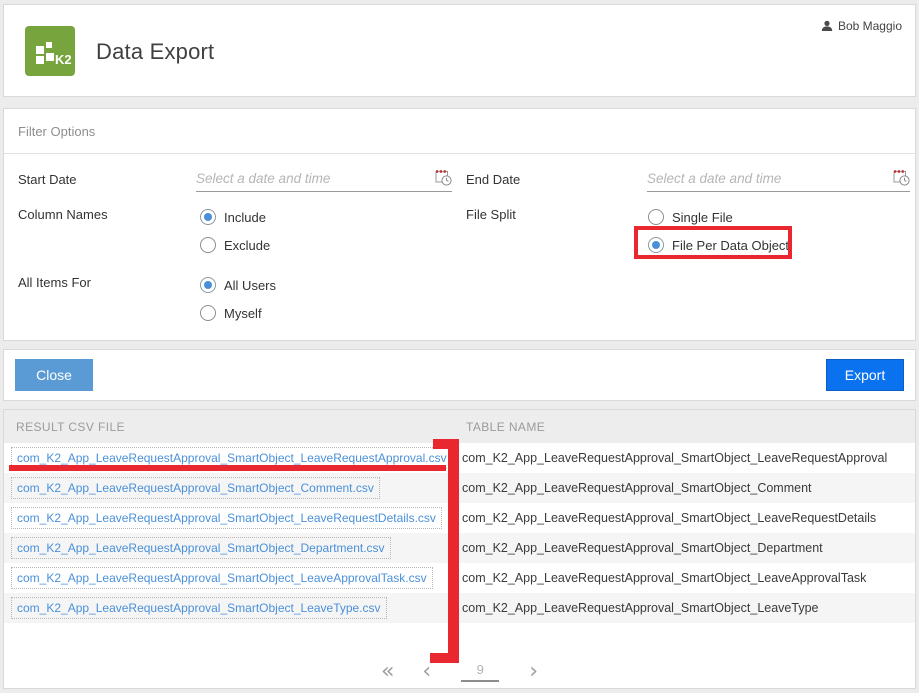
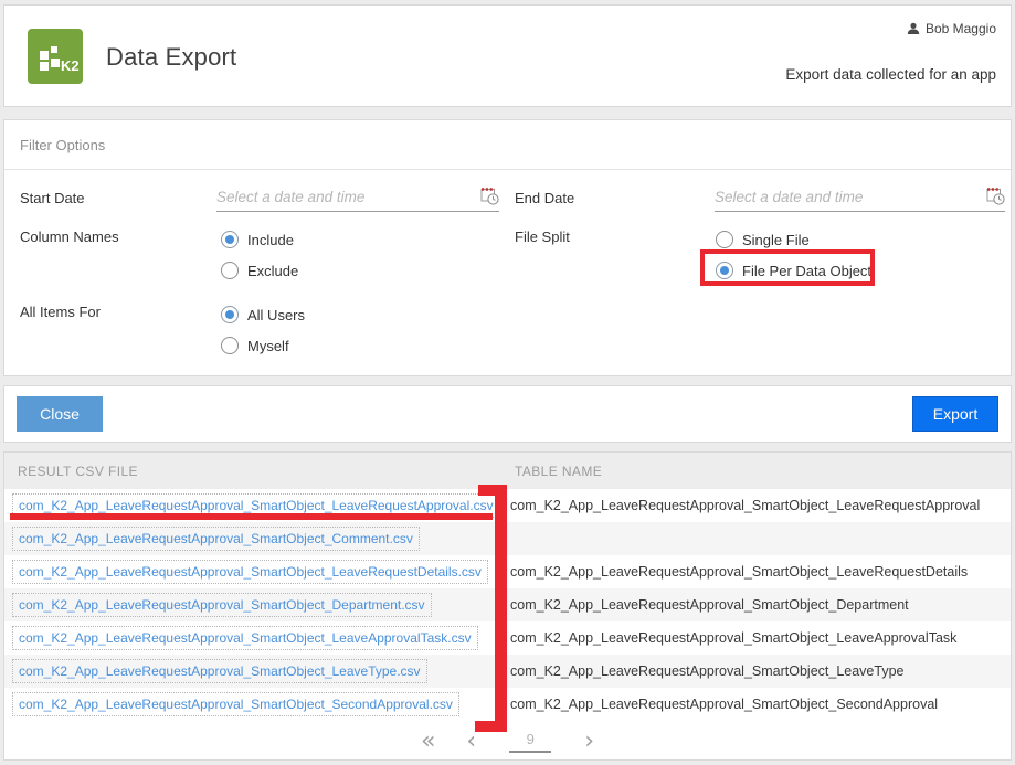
  K2
  Data Export
  Bob Maggio
+ Export data collected for an app
  Filter Options
  Start Date
  Select a date and time
  End Date
  Select a date and time
  Column Names
  Include
  Exclude
  File Split
  Single File
  File Per Data Object
  All Items For
  All Users
  Myself
  Close
  Export
  RESULT CSV FILE
  TABLE NAME
  com_K2_App_LeaveRequestApproval_SmartObject_LeaveRequestApproval.csv
  com_K2_App_LeaveRequestApproval_SmartObject_LeaveRequestApproval
  com_K2_App_LeaveRequestApproval_SmartObject_Comment.csv
- com_K2_App_LeaveRequestApproval_SmartObject_Comment
  com_K2_App_LeaveRequestApproval_SmartObject_LeaveRequestDetails.csv
  com_K2_App_LeaveRequestApproval_SmartObject_LeaveRequestDetails
  com_K2_App_LeaveRequestApproval_SmartObject_Department.csv
  com_K2_App_LeaveRequestApproval_SmartObject_Department
  com_K2_App_LeaveRequestApproval_SmartObject_LeaveApprovalTask.csv
  com_K2_App_LeaveRequestApproval_SmartObject_LeaveApprovalTask
  com_K2_App_LeaveRequestApproval_SmartObject_LeaveType.csv
  com_K2_App_LeaveRequestApproval_SmartObject_LeaveType
+ com_K2_App_LeaveRequestApproval_SmartObject_SecondApproval.csv
+ com_K2_App_LeaveRequestApproval_SmartObject_SecondApproval
  «
  ‹
  9
  ›
